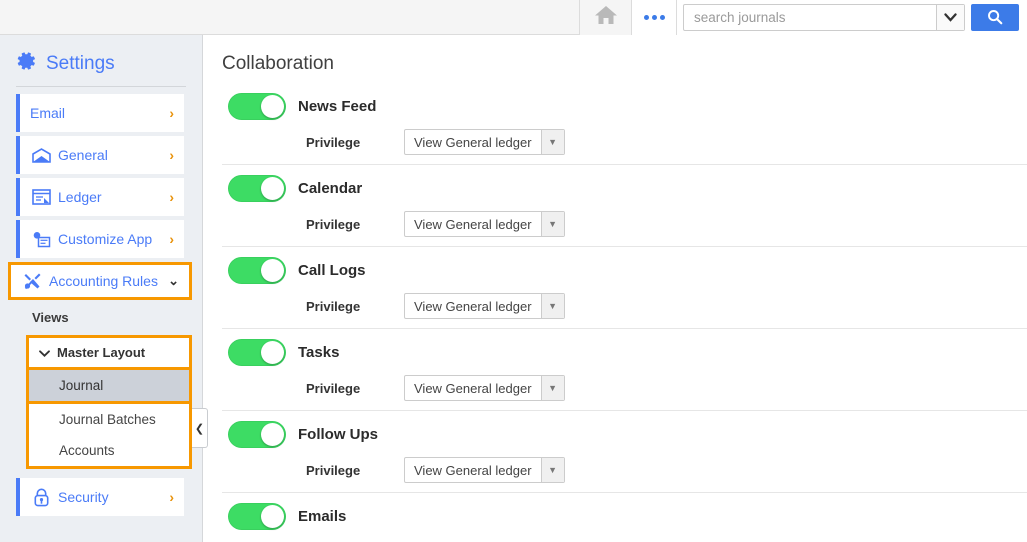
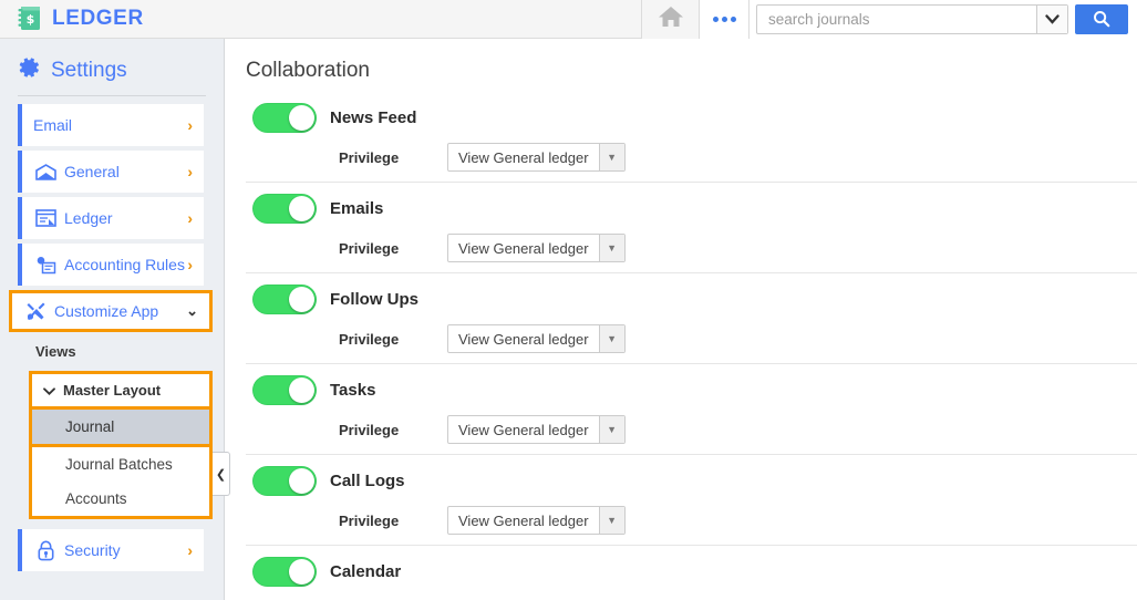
+ $
+ LEDGER
  search journals
  Settings
  Email
  ›
  General
  ›
  Ledger
  ›
- Customize App
+ Accounting Rules
  ›
- Accounting Rules
+ Customize App
  ⌄
  Views
  Master Layout
  Journal
  Journal Batches
  Accounts
  Security
  ›
  ❮
  Collaboration
  News Feed
  Privilege
  View General ledger
  ▼
- Calendar
+ Emails
  Privilege
  View General ledger
  ▼
- Call Logs
+ Follow Ups
  Privilege
  View General ledger
  ▼
  Tasks
  Privilege
  View General ledger
  ▼
- Follow Ups
+ Call Logs
  Privilege
  View General ledger
  ▼
- Emails
+ Calendar
